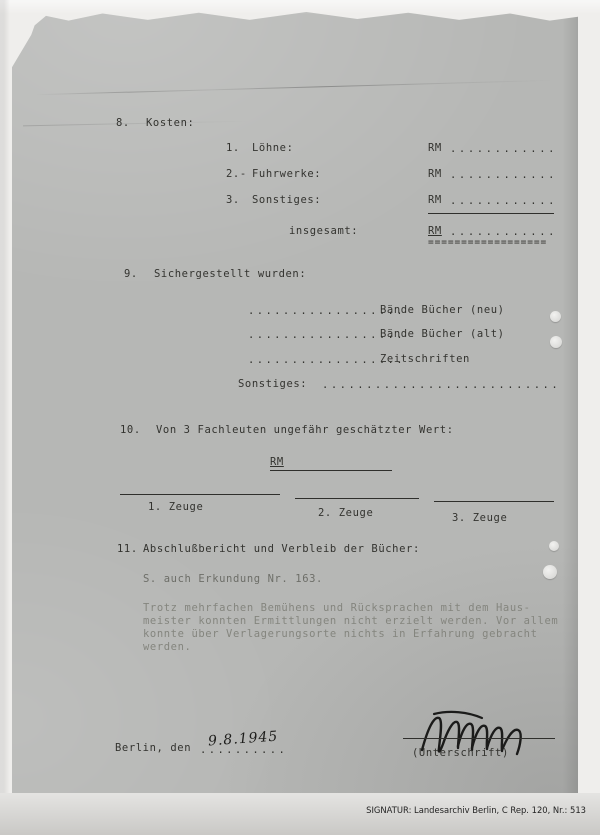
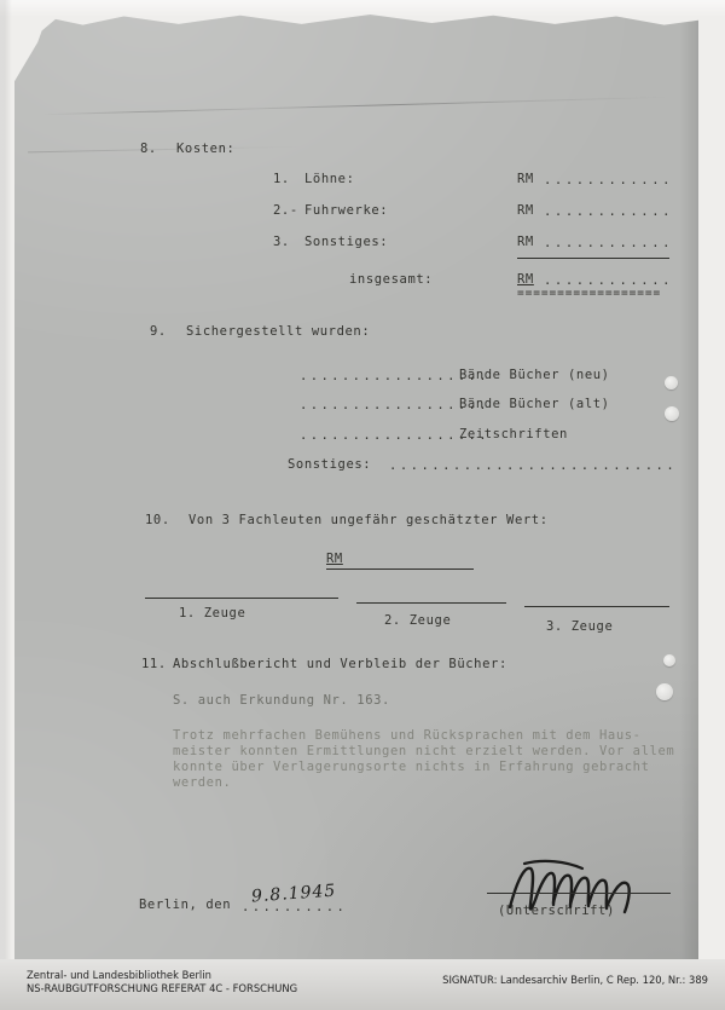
+ Zentral- und Landesbibliothek Berlin
+ NS-RAUBGUTFORSCHUNG REFERAT 4C - FORSCHUNG
- SIGNATUR: Landesarchiv Berlin, C Rep. 120, Nr.: 513
+ SIGNATUR: Landesarchiv Berlin, C Rep. 120, Nr.: 389
